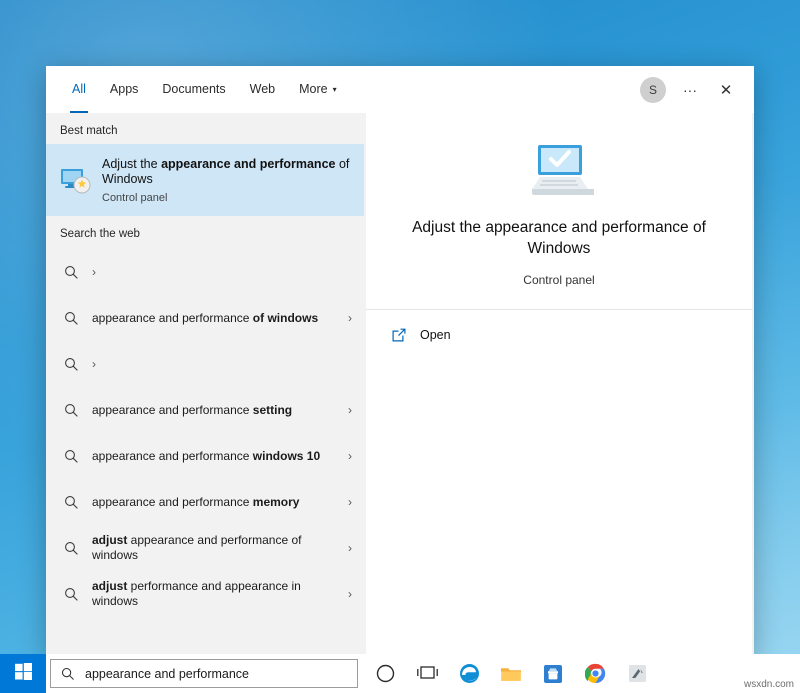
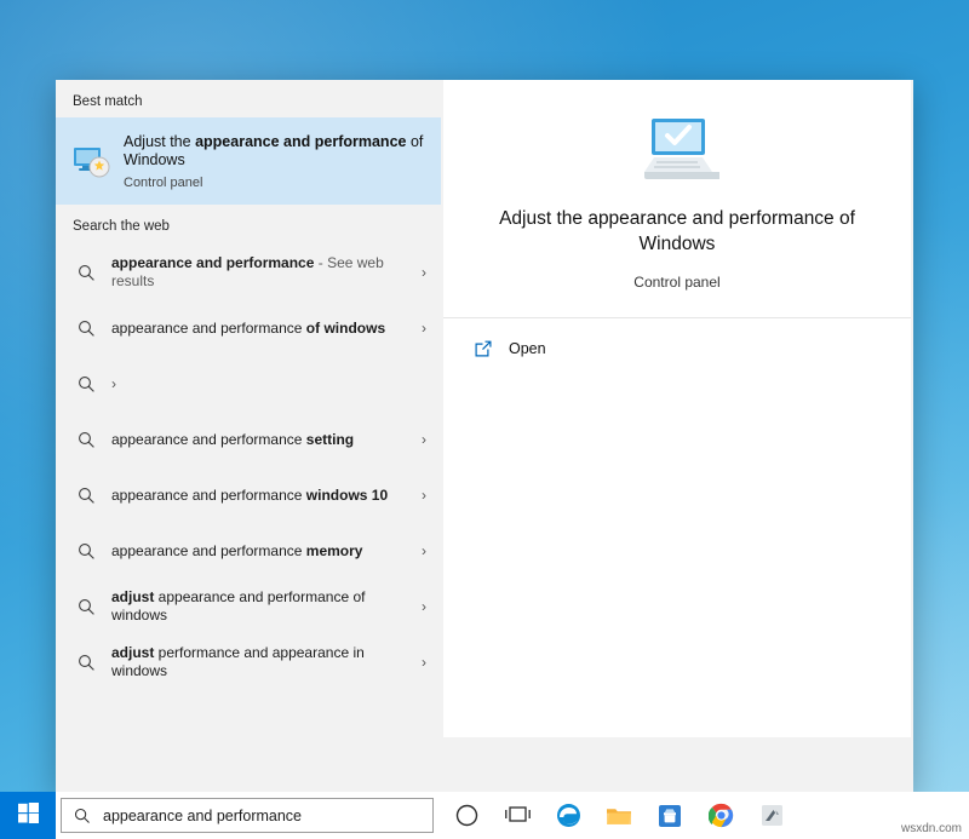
- All
- Apps
- Documents
- Web
- More ▾
- S
- ···
- ✕
  Best match
  Adjust the appearance and performance of Windows
  Control panel
  Search the web
+ appearance and performance - See web results
  ›
  appearance and performance of windows
  ›
  ›
  appearance and performance setting
  ›
  appearance and performance windows 10
  ›
  appearance and performance memory
  ›
  adjust appearance and performance of windows
  ›
  adjust performance and appearance in windows
  ›
  Adjust the appearance and performance of Windows
  Control panel
  Open
  appearance and performance
  wsxdn.com
